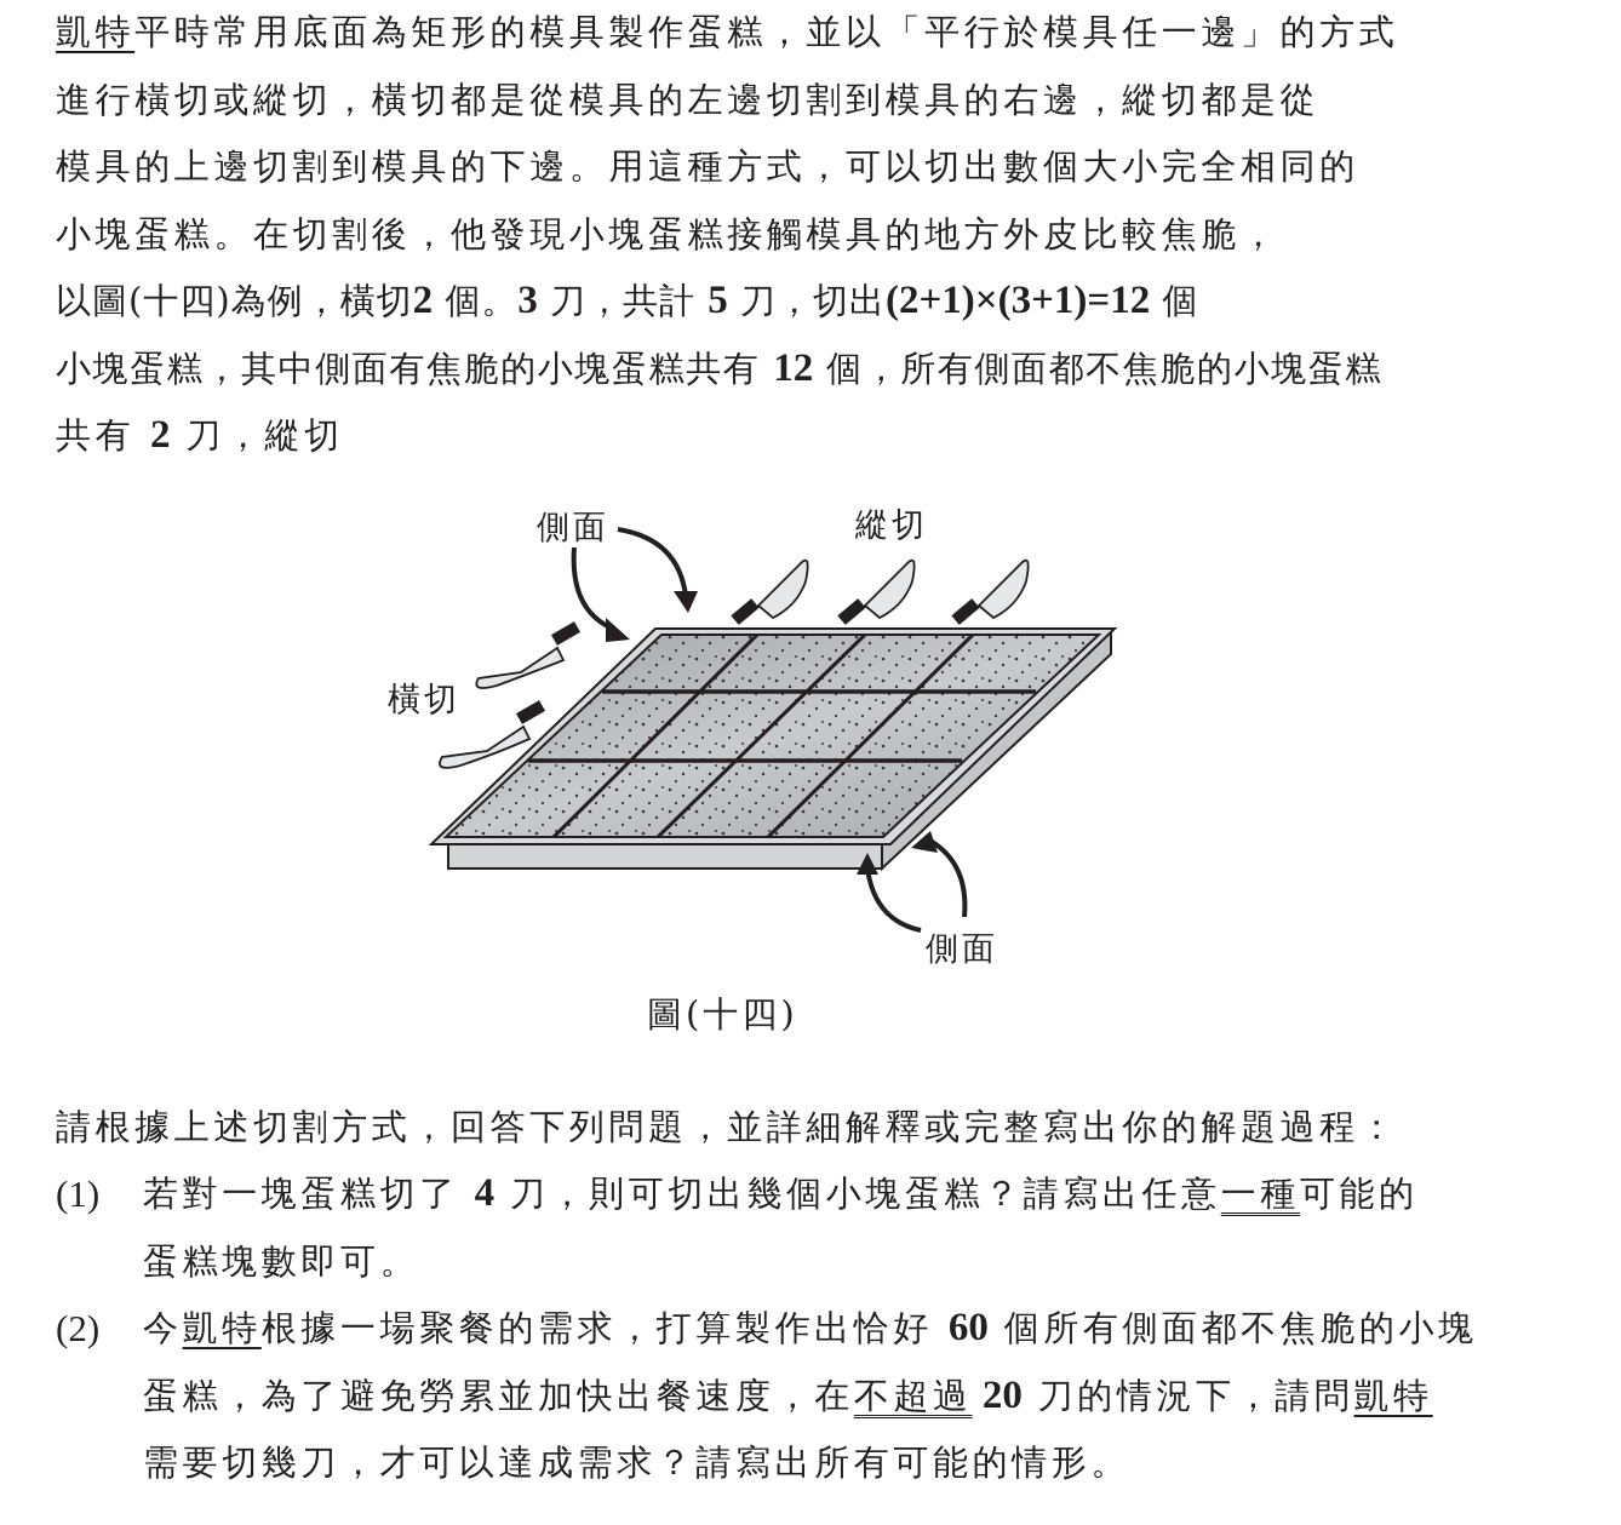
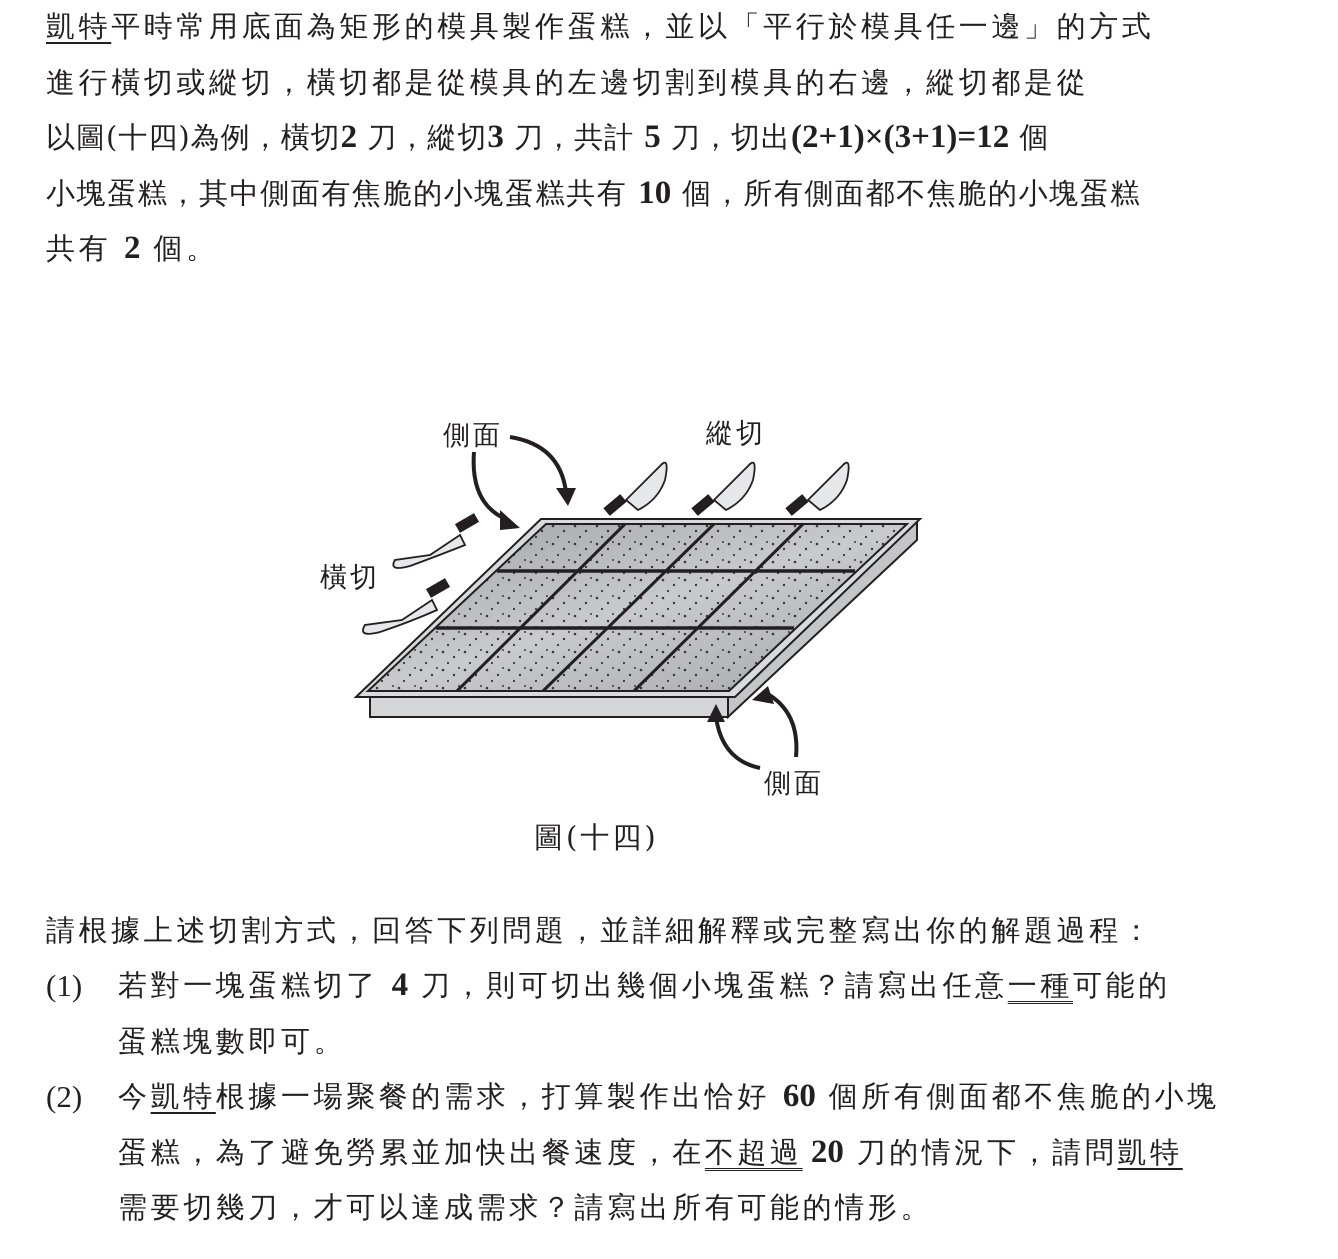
  凱特平時常用底面為矩形的模具製作蛋糕，並以「平行於模具任一邊」的方式
  進行橫切或縱切，橫切都是從模具的左邊切割到模具的右邊，縱切都是從
- 模具的上邊切割到模具的下邊。用這種方式，可以切出數個大小完全相同的
- 小塊蛋糕。在切割後，他發現小塊蛋糕接觸模具的地方外皮比較焦脆，
- 以圖(十四)為例，橫切2 個。3 刀，共計 5 刀，切出(2+1)×(3+1)=12 個
+ 以圖(十四)為例，橫切2 刀，縱切3 刀，共計 5 刀，切出(2+1)×(3+1)=12 個
- 小塊蛋糕，其中側面有焦脆的小塊蛋糕共有 12 個，所有側面都不焦脆的小塊蛋糕
+ 小塊蛋糕，其中側面有焦脆的小塊蛋糕共有 10 個，所有側面都不焦脆的小塊蛋糕
- 共有 2 刀，縱切
+ 共有 2 個。
  側面
  縱切
  橫切
  側面
  圖(十四)
  請根據上述切割方式，回答下列問題，並詳細解釋或完整寫出你的解題過程：
  (1)
  若對一塊蛋糕切了 4 刀，則可切出幾個小塊蛋糕？請寫出任意一種可能的
  蛋糕塊數即可。
  (2)
  今凱特根據一場聚餐的需求，打算製作出恰好 60 個所有側面都不焦脆的小塊
  蛋糕，為了避免勞累並加快出餐速度，在不超過 20 刀的情況下，請問凱特
  需要切幾刀，才可以達成需求？請寫出所有可能的情形。
